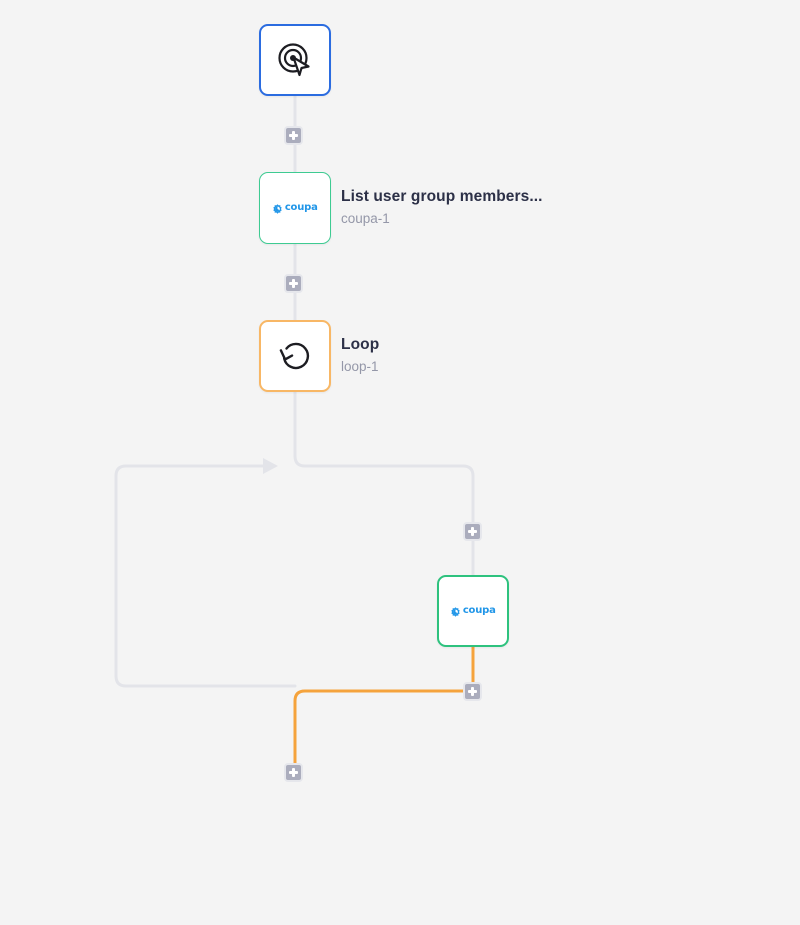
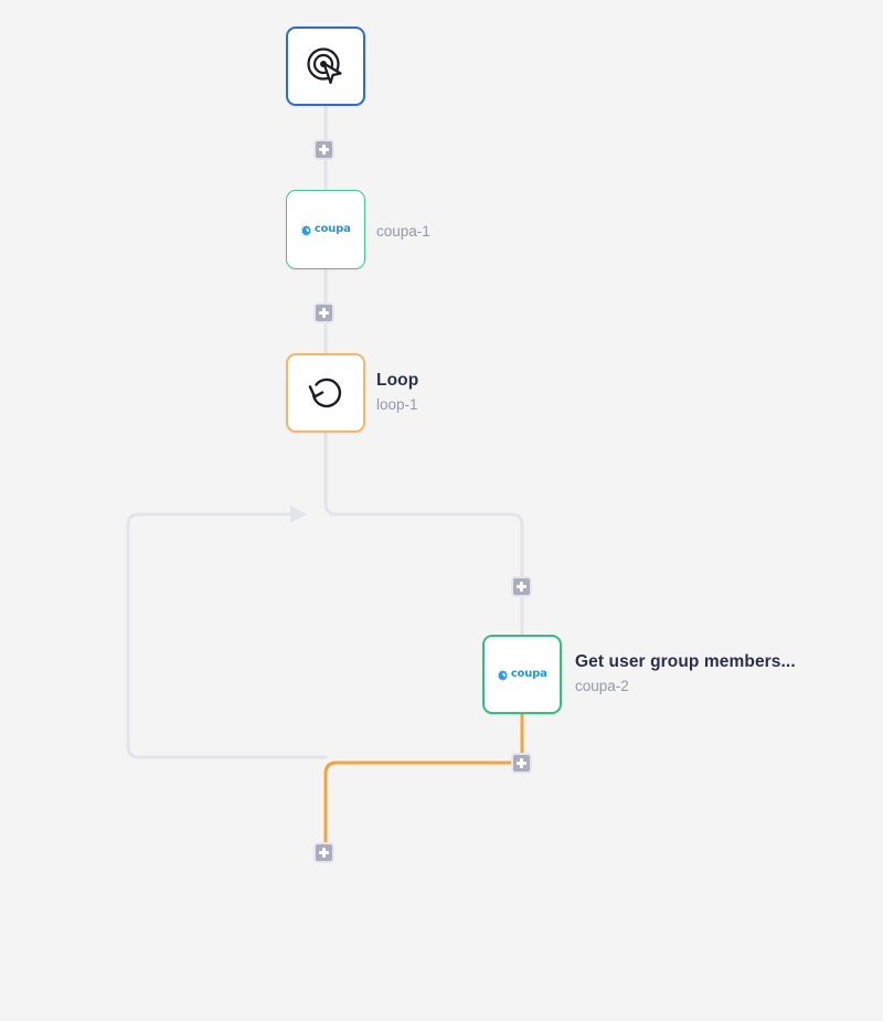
  coupa
- List user group members...
  coupa-1
  Loop
  loop-1
  coupa
+ Get user group members...
+ coupa-2
